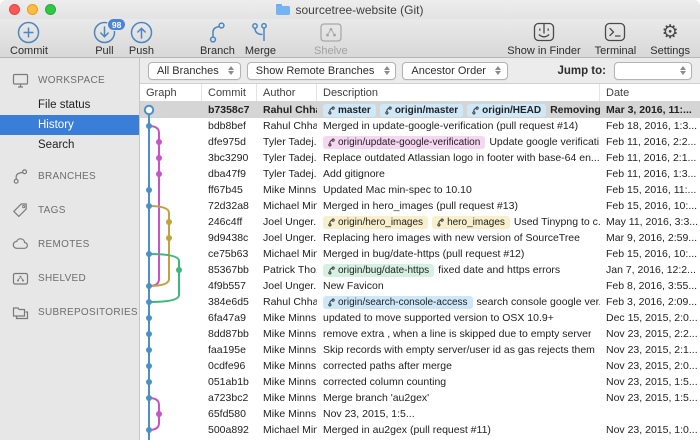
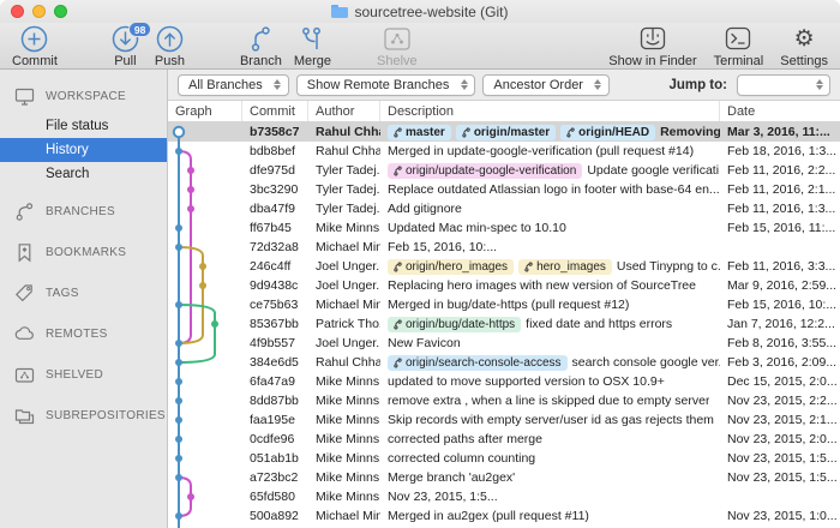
  sourcetree-website (Git)
  Commit
  98
  Pull
  Push
  Branch
  Merge
  Shelve
  Show in Finder
  Terminal
  ⚙
  Settings
  WORKSPACE
  File status
  History
  Search
  BRANCHES
+ BOOKMARKS
  TAGS
  REMOTES
  SHELVED
  SUBREPOSITORIES
  All Branches
  Show Remote Branches
  Ancestor Order
  Jump to:
  Graph
  Commit
  Author
  Description
  Date
  b7358c7
  master
  origin/master
  origin/HEAD
  Mar 3, 2016, 11:...
  bdb8bef
  Merged in update-google-verification (pull request #14)
  Feb 18, 2016, 1:3...
  dfe975d
  Tyler Tadej.
  origin/update-google-verification
  Update google verificati
  Feb 11, 2016, 2:2...
  3bc3290
  Tyler Tadej.
  Replace outdated Atlassian logo in footer with base-64 en...
  Feb 11, 2016, 2:1...
  dba47f9
  Tyler Tadej.
  Add gitignore
  Feb 11, 2016, 1:3...
  ff67b45
  Mike Minns
  Updated Mac min-spec to 10.10
  Feb 15, 2016, 11:...
  72d32a8
  Michael Min
- Merged in hero_images (pull request #13)
  Feb 15, 2016, 10:...
  246c4ff
  Joel Unger.
  origin/hero_images
  hero_images
  Used Tinypng to c.
- May 11, 2016, 3:3...
+ Feb 11, 2016, 3:3...
  9d9438c
  Joel Unger.
  Replacing hero images with new version of SourceTree
  Mar 9, 2016, 2:59...
  ce75b63
  Michael Min
  Merged in bug/date-https (pull request #12)
  Feb 15, 2016, 10:...
  85367bb
  Patrick Tho
  origin/bug/date-https
  fixed date and https errors
  Jan 7, 2016, 12:2...
  4f9b557
  Joel Unger.
  New Favicon
  Feb 8, 2016, 3:55...
  384e6d5
  origin/search-console-access
  search console google ver.
  Feb 3, 2016, 2:09...
  6fa47a9
  Mike Minns
  updated to move supported version to OSX 10.9+
  Dec 15, 2015, 2:0...
  8dd87bb
  Mike Minns
  remove extra , when a line is skipped due to empty server
  Nov 23, 2015, 2:2...
  faa195e
  Mike Minns
  Skip records with empty server/user id as gas rejects them
  Nov 23, 2015, 2:1...
  0cdfe96
  Mike Minns
  corrected paths after merge
  Nov 23, 2015, 2:0...
  051ab1b
  Mike Minns
  corrected column counting
  Nov 23, 2015, 1:5...
  a723bc2
  Mike Minns
  Merge branch 'au2gex'
  Nov 23, 2015, 1:5...
  65fd580
  Mike Minns
  Nov 23, 2015, 1:5...
  500a892
  Michael Min
  Merged in au2gex (pull request #11)
  Nov 23, 2015, 1:0...
